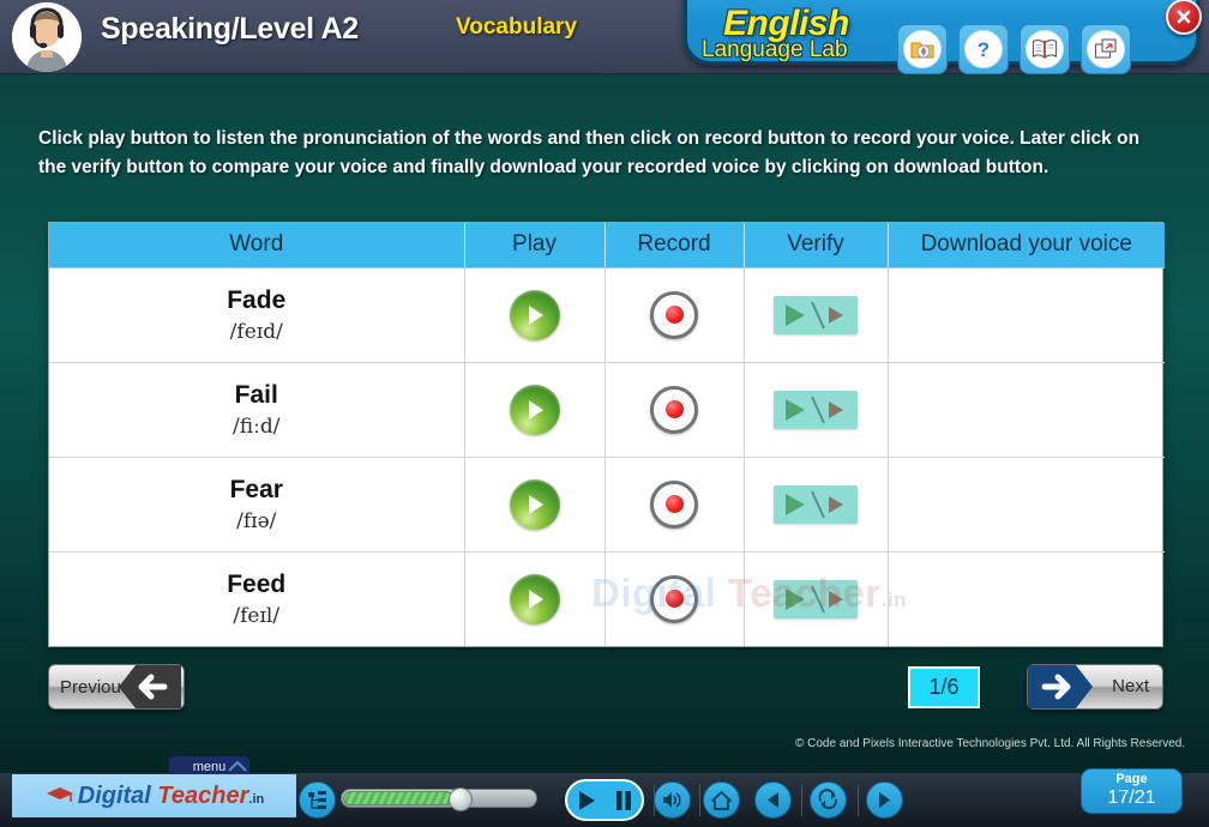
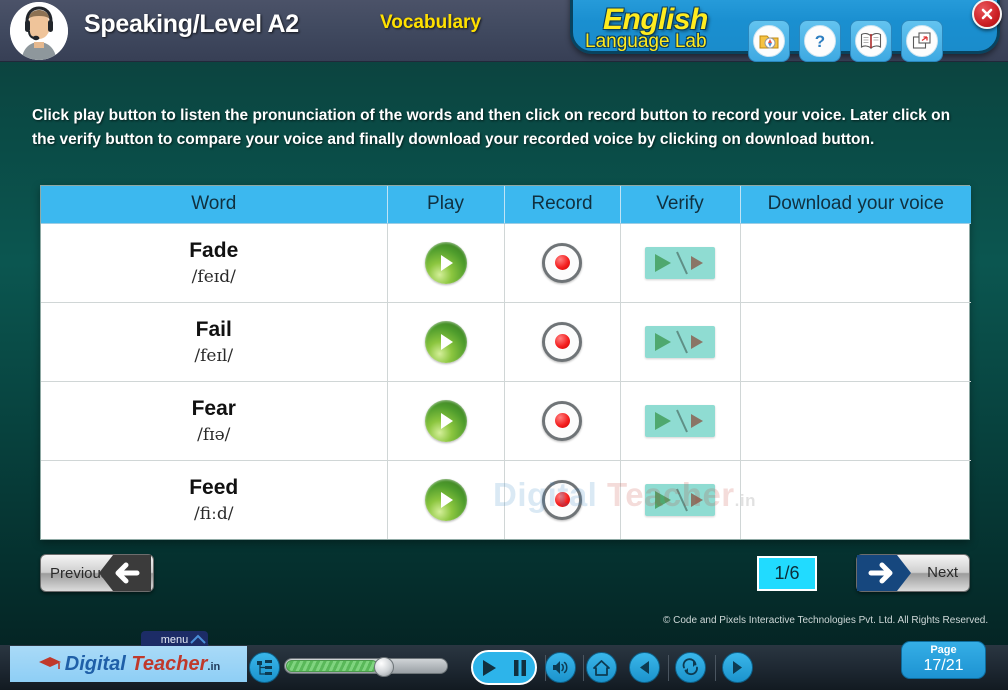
  Speaking/Level A2
  Vocabulary
  English
  Language Lab
  ?
  Click play button to listen the pronunciation of the words and then click on record button to record your voice. Later click on the verify button to compare your voice and finally download your recorded voice by clicking on download button.
  Word	Play	Record	Verify	Download your voice
  Fade/feɪd/
- Fail/fiːd/
+ Fail/feɪl/
  Fear/fɪə/
- Feed/feɪl/
+ Feed/fiːd/
  Digital Teacher.in
  Previou
  1/6
  Next
  © Code and Pixels Interactive Technologies Pvt. Ltd. All Rights Reserved.
  menu
  Digital Teacher.in
  Page
  17/21
